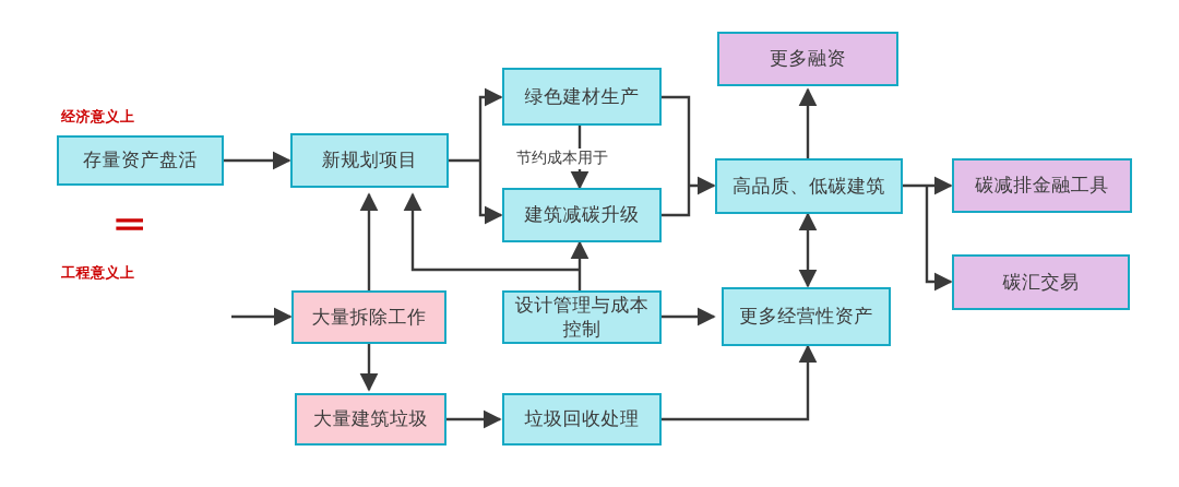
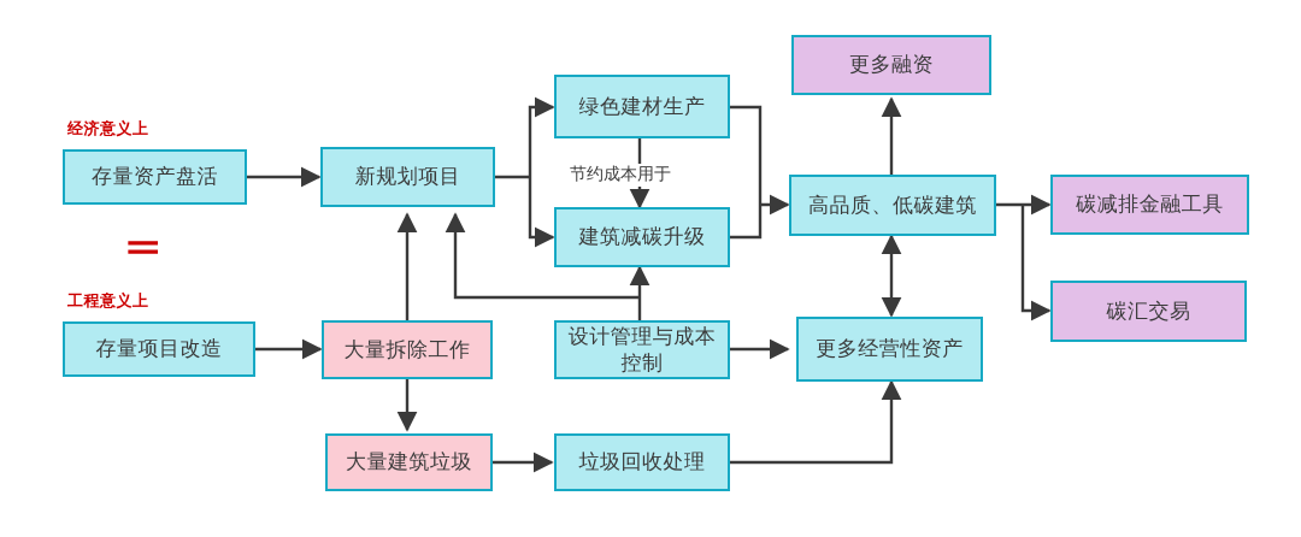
  经济意义上
  工程意义上
  存量资产盘活
+ 存量项目改造
  新规划项目
  绿色建材生产
  建筑减碳升级
  大量拆除工作
  设计管理与成本控制
  大量建筑垃圾
  垃圾回收处理
  高品质、低碳建筑
  更多经营性资产
  更多融资
  碳减排金融工具
  碳汇交易
  节约成本用于
